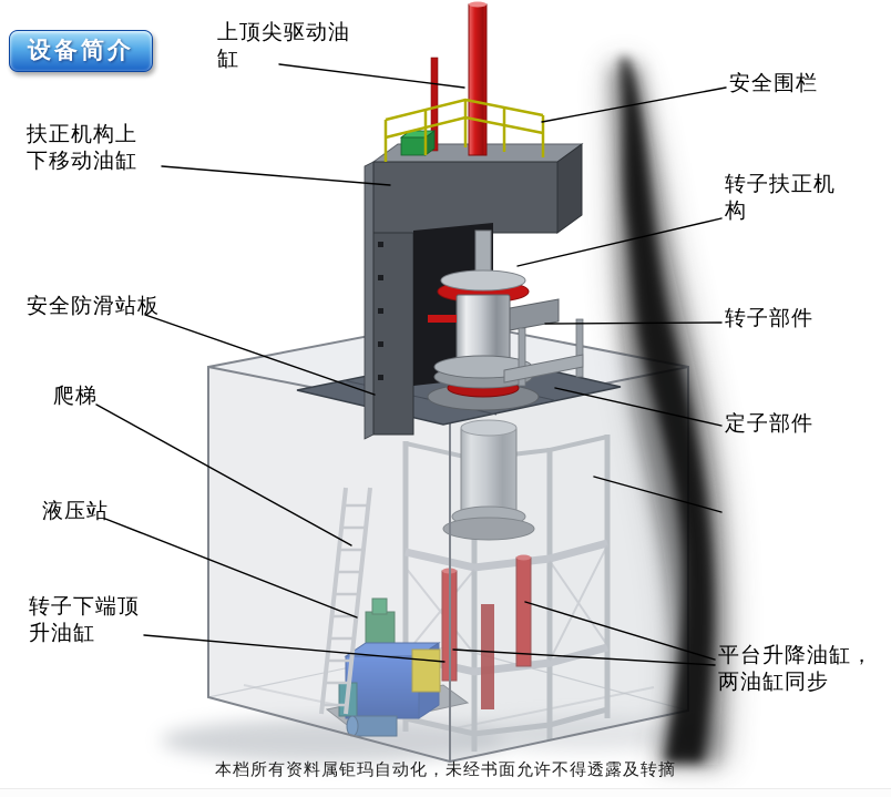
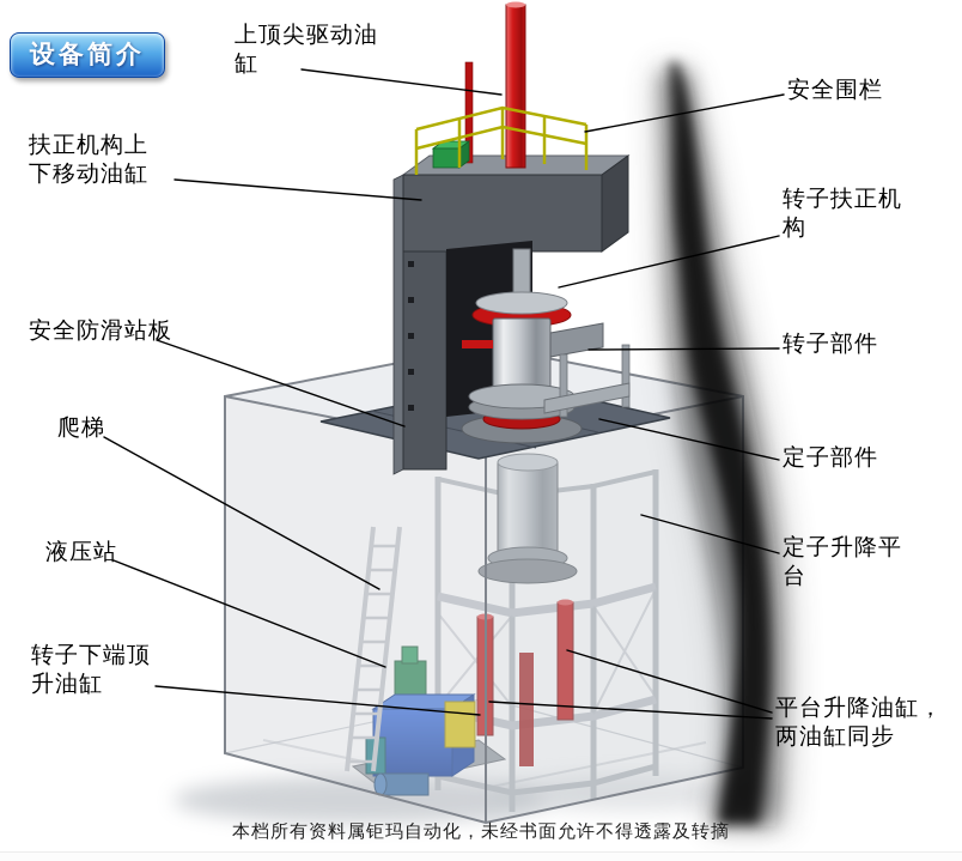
  设备简介
  上顶尖驱动油
  缸
  安全围栏
  扶正机构上
  下移动油缸
  转子扶正机
  构
  安全防滑站板
  转子部件
  爬梯
  定子部件
  液压站
+ 定子升降平
+ 台
  转子下端顶
  升油缸
  平台升降油缸，
  两油缸同步
  本档所有资料属钜玛自动化，未经书面允许不得透露及转摘
